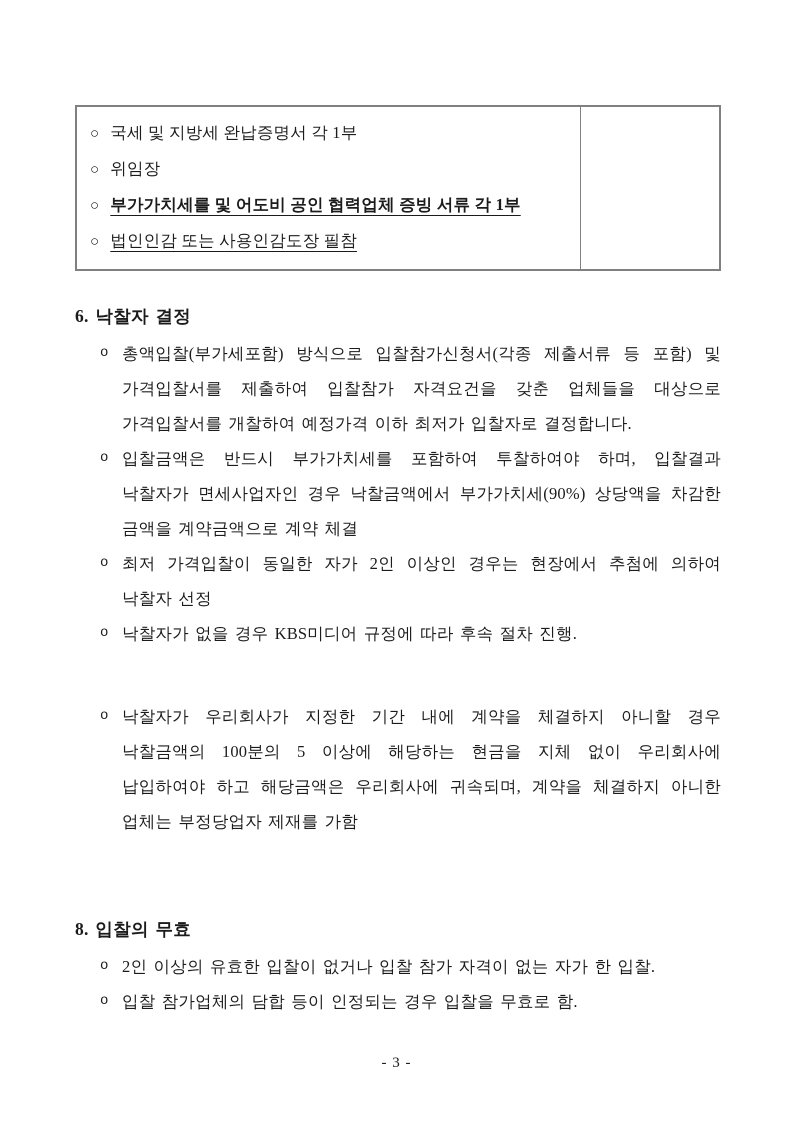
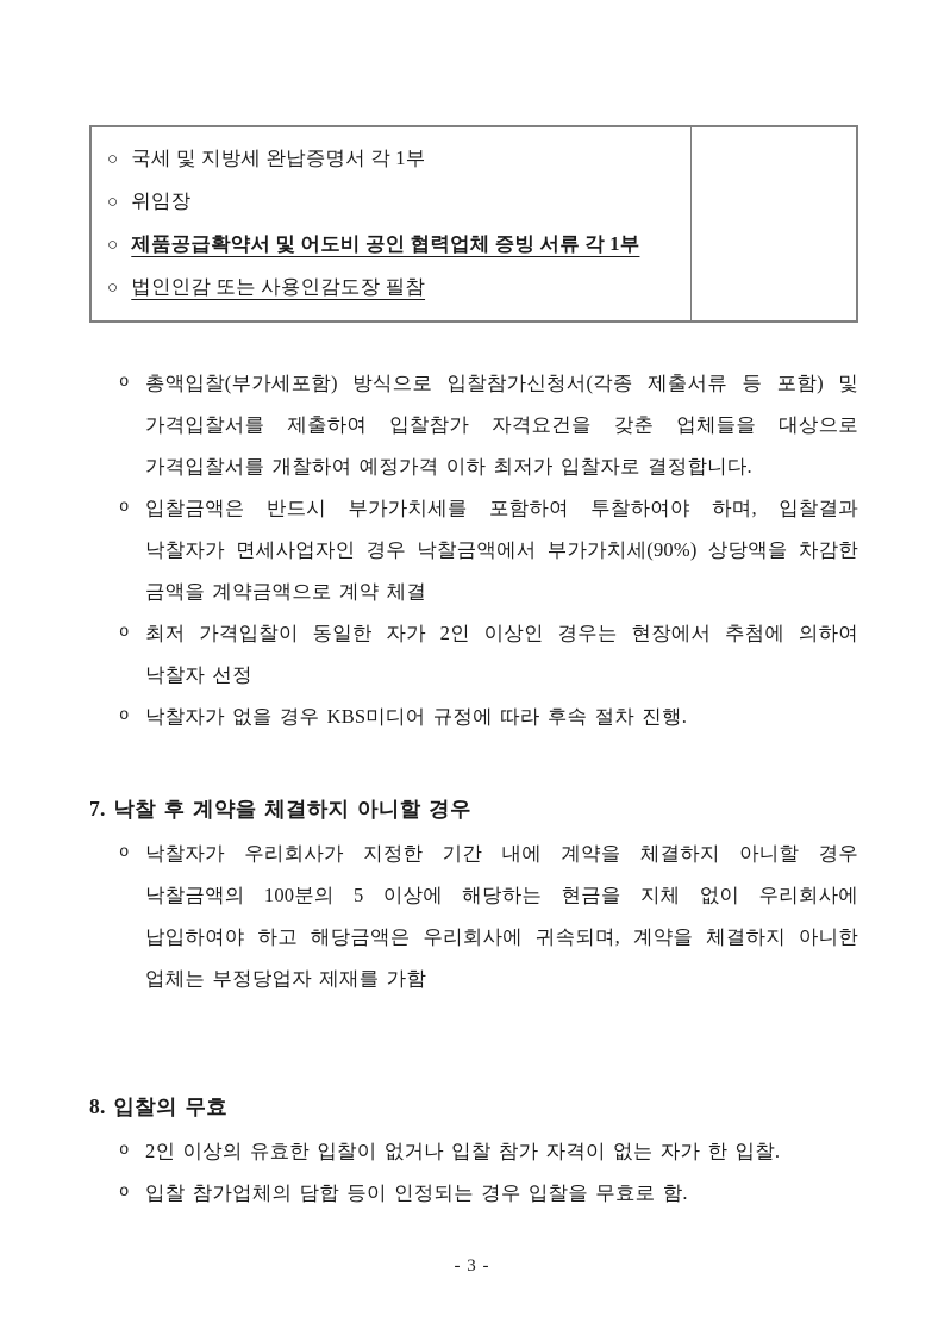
  ○ 국세 및 지방세 완납증명서 각 1부
  ○ 위임장
- ○ 부가가치세를 및 어도비 공인 협력업체 증빙 서류 각 1부
+ ○ 제품공급확약서 및 어도비 공인 협력업체 증빙 서류 각 1부
  ○ 법인인감 또는 사용인감도장 필참
- 6. 낙찰자 결정
  o
  총액입찰(부가세포함) 방식으로 입찰참가신청서(각종 제출서류 등 포함) 및 가격입찰서를 제출하여 입찰참가 자격요건을 갖춘 업체들을 대상으로 가격입찰서를 개찰하여 예정가격 이하 최저가 입찰자로 결정합니다.
  o
  입찰금액은 반드시 부가가치세를 포함하여 투찰하여야 하며, 입찰결과 낙찰자가 면세사업자인 경우 낙찰금액에서 부가가치세(90%) 상당액을 차감한 금액을 계약금액으로 계약 체결
  o
  최저 가격입찰이 동일한 자가 2인 이상인 경우는 현장에서 추첨에 의하여 낙찰자 선정
  o
  낙찰자가 없을 경우 KBS미디어 규정에 따라 후속 절차 진행.
+ 7. 낙찰 후 계약을 체결하지 아니할 경우
  o
  낙찰자가 우리회사가 지정한 기간 내에 계약을 체결하지 아니할 경우 낙찰금액의 100분의 5 이상에 해당하는 현금을 지체 없이 우리회사에 납입하여야 하고 해당금액은 우리회사에 귀속되며, 계약을 체결하지 아니한 업체는 부정당업자 제재를 가함
  8. 입찰의 무효
  o
  2인 이상의 유효한 입찰이 없거나 입찰 참가 자격이 없는 자가 한 입찰.
  o
  입찰 참가업체의 담합 등이 인정되는 경우 입찰을 무효로 함.
  - 3 -
